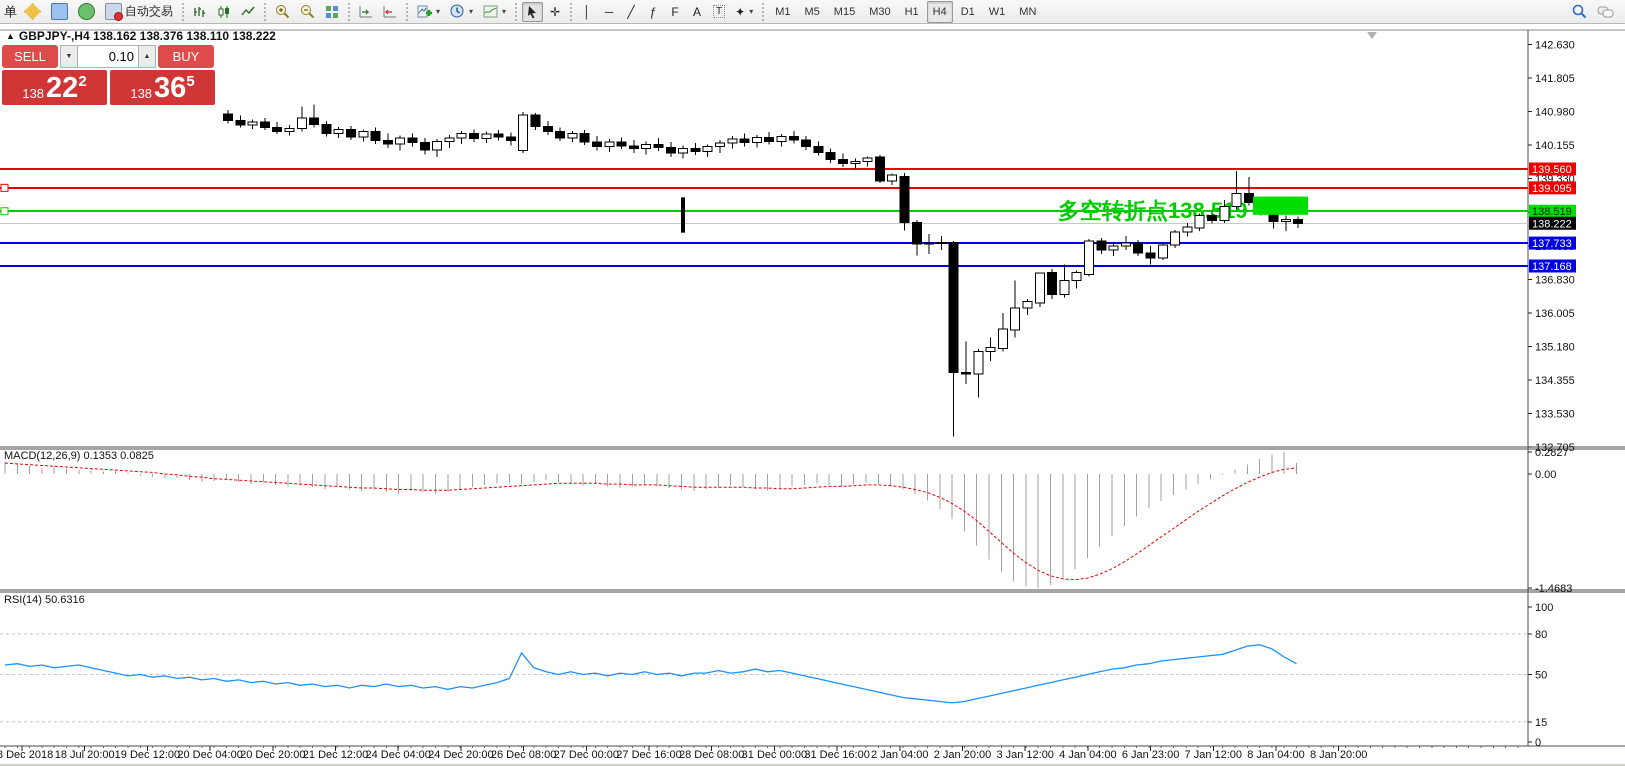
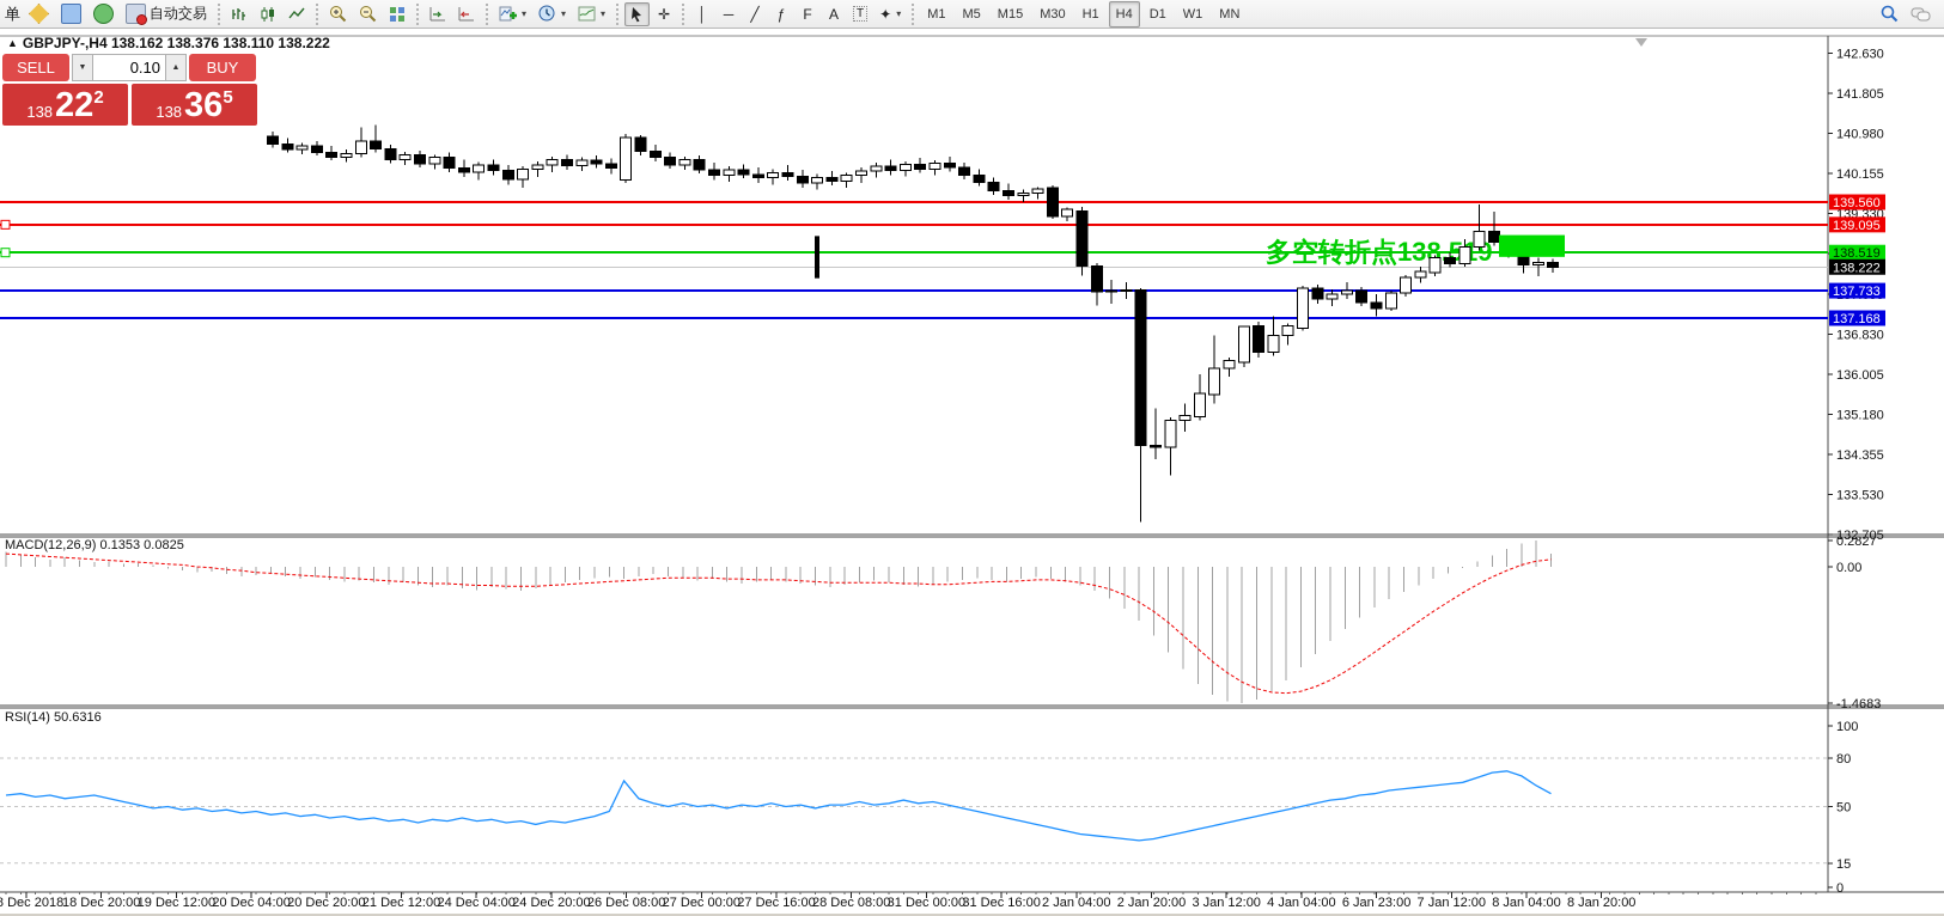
  单
  自动交易
  ▾
  ▾
  ▾
  ✛
  │
  ─
  ╱
  ƒ
  F
  A
  T
  ✦
  ▾
  M1
  M5
  M15
  M30
  H1
  H4
  D1
  W1
  MN
  Dec 2018
- 18 Jul 20:00
+ 18 Dec 20:00
  19 Dec 12:00
  20 Dec 04:00
  20 Dec 20:00
  21 Dec 12:00
  24 Dec 04:00
  24 Dec 20:00
  26 Dec 08:00
  27 Dec 00:00
  27 Dec 16:00
  28 Dec 08:00
  31 Dec 00:00
  31 Dec 16:00
  2 Jan 04:00
  2 Jan 20:00
  3 Jan 12:00
  4 Jan 04:00
  6 Jan 23:00
  7 Jan 12:00
  8 Jan 04:00
  8 Jan 20:00
  142.630
  141.805
  140.980
  140.155
  139.330
  136.830
  136.005
  135.180
  134.355
  133.530
  132.705
  0.2827
  0.00
  -1.4683
  100
  80
  50
  15
  0
  多空转折点138.59
  139.560
  139.095
  138.519
  138.222
  137.733
  137.168
  ▲
  GBPJPY-,H4 138.162 138.376 138.110 138.222
  SELL
  0.10
  BUY
  138
  22
  2
  138
  36
  5
  MACD(12,26,9) 0.1353 0.0825
  RSI(14) 50.6316
